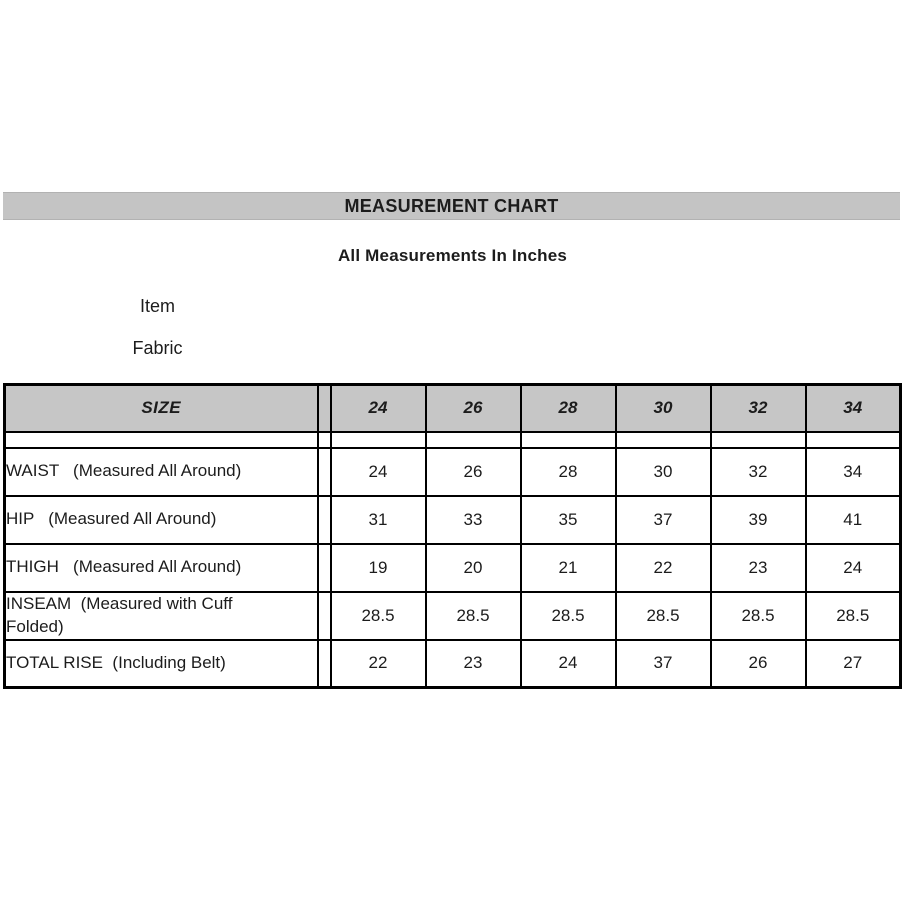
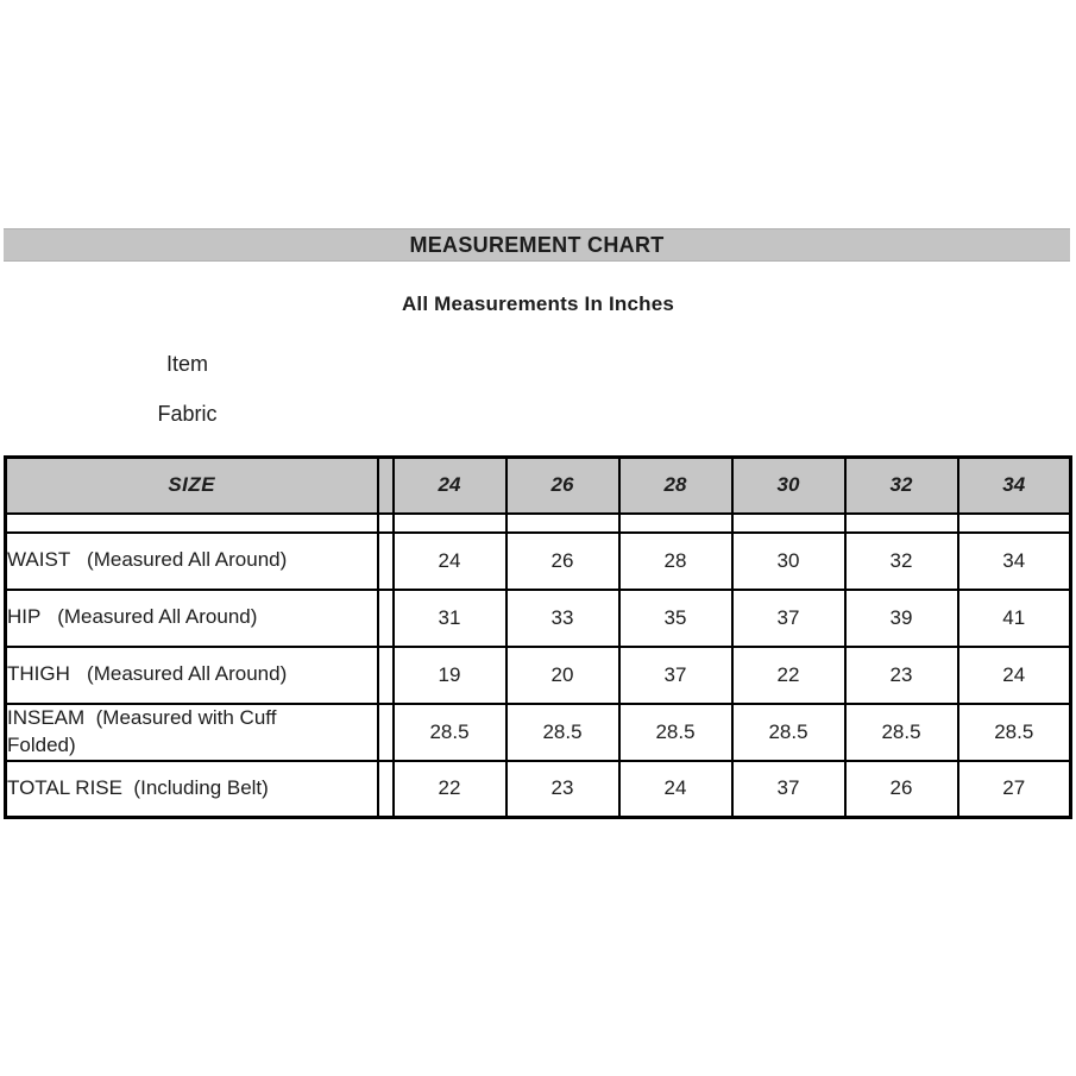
  MEASUREMENT CHART
  All Measurements In Inches
  Item
  Fabric
  SIZE		24	26	28	30	32	34
  WAIST (Measured All Around)		24	26	28	30	32	34
  HIP (Measured All Around)		31	33	35	37	39	41
- THIGH (Measured All Around)		19	20	21	22	23	24
+ THIGH (Measured All Around)		19	20	37	22	23	24
  INSEAM (Measured with Cuff Folded)		28.5	28.5	28.5	28.5	28.5	28.5
  TOTAL RISE (Including Belt)		22	23	24	37	26	27
